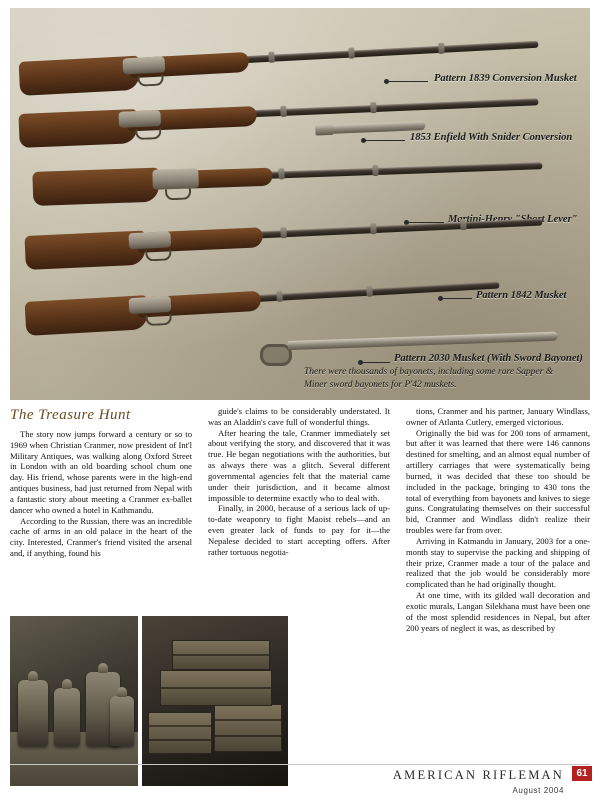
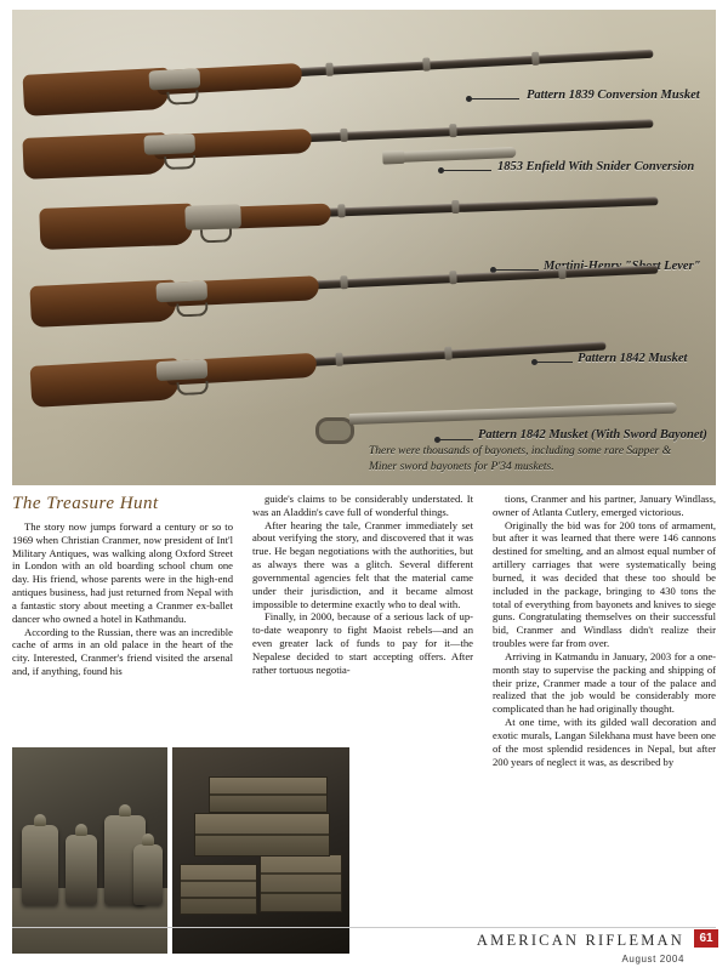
  Pattern 1839 Conversion Musket
  1853 Enfield With Snider Conversion
  Pattern 1842 Musket
- Pattern 2030 Musket (With Sword Bayonet)
+ Pattern 1842 Musket (With Sword Bayonet)
- There were thousands of bayonets, including some rare Sapper & Miner sword bayonets for P'42 muskets.
+ There were thousands of bayonets, including some rare Sapper & Miner sword bayonets for P'34 muskets.
  The Treasure Hunt
  The story now jumps forward a century or so to 1969 when Christian Cranmer, now president of Int'l Military Antiques, was walking along Oxford Street in London with an old boarding school chum one day. His friend, whose parents were in the high-end antiques business, had just returned from Nepal with a fantastic story about meeting a Cranmer ex-ballet dancer who owned a hotel in Kathmandu.
  According to the Russian, there was an incredible cache of arms in an old palace in the heart of the city. Interested, Cranmer's friend visited the arsenal and, if anything, found his
  guide's claims to be considerably understated. It was an Aladdin's cave full of wonderful things.
  After hearing the tale, Cranmer immediately set about verifying the story, and discovered that it was true. He began negotiations with the authorities, but as always there was a glitch. Several different governmental agencies felt that the material came under their jurisdiction, and it became almost impossible to determine exactly who to deal with.
  Finally, in 2000, because of a serious lack of up-to-date weaponry to fight Maoist rebels—and an even greater lack of funds to pay for it—the Nepalese decided to start accepting offers. After rather tortuous negotia-
  tions, Cranmer and his partner, January Windlass, owner of Atlanta Cutlery, emerged victorious.
  Originally the bid was for 200 tons of armament, but after it was learned that there were 146 cannons destined for smelting, and an almost equal number of artillery carriages that were systematically being burned, it was decided that these too should be included in the package, bringing to 430 tons the total of everything from bayonets and knives to siege guns. Congratulating themselves on their successful bid, Cranmer and Windlass didn't realize their troubles were far from over.
  Arriving in Katmandu in January, 2003 for a one-month stay to supervise the packing and shipping of their prize, Cranmer made a tour of the palace and realized that the job would be considerably more complicated than he had originally thought.
  At one time, with its gilded wall decoration and exotic murals, Langan Silekhana must have been one of the most splendid residences in Nepal, but after 200 years of neglect it was, as described by
  AMERICAN RIFLEMAN
  August 2004
  61
